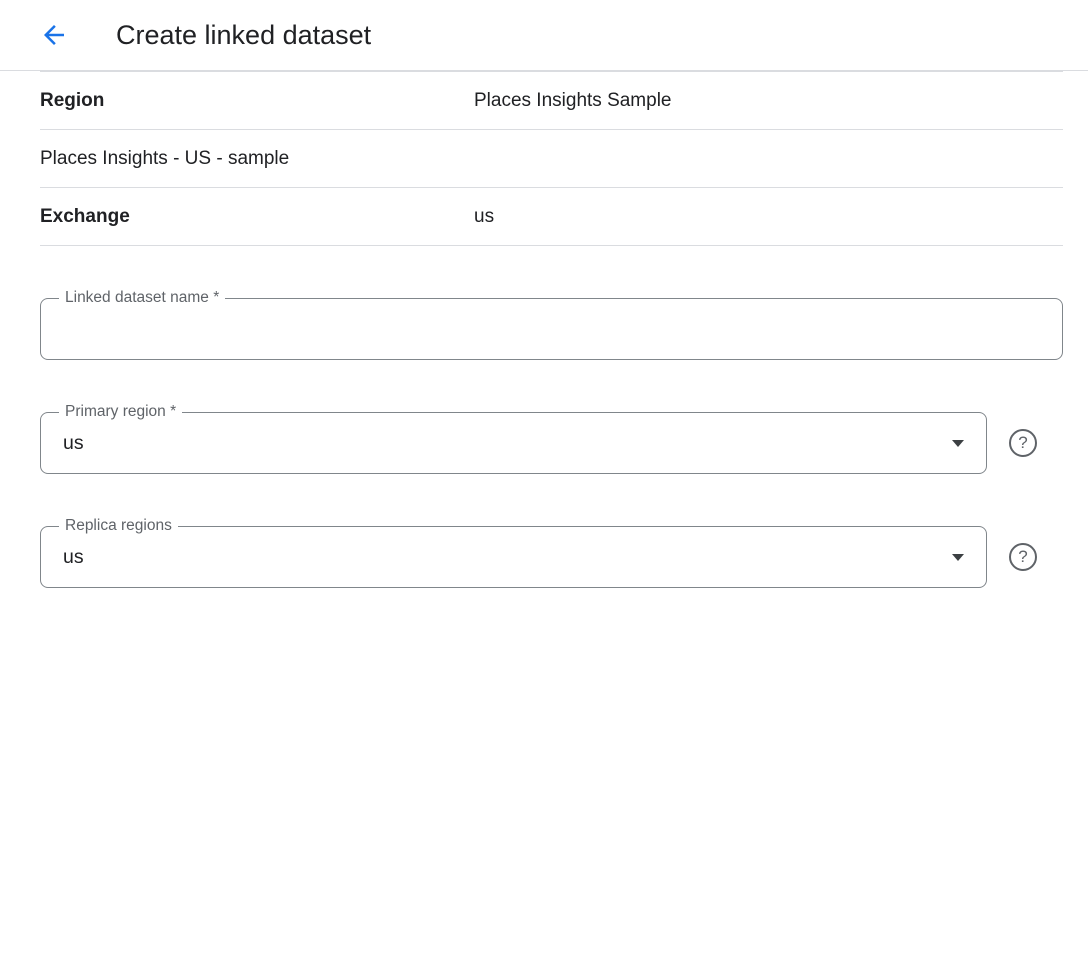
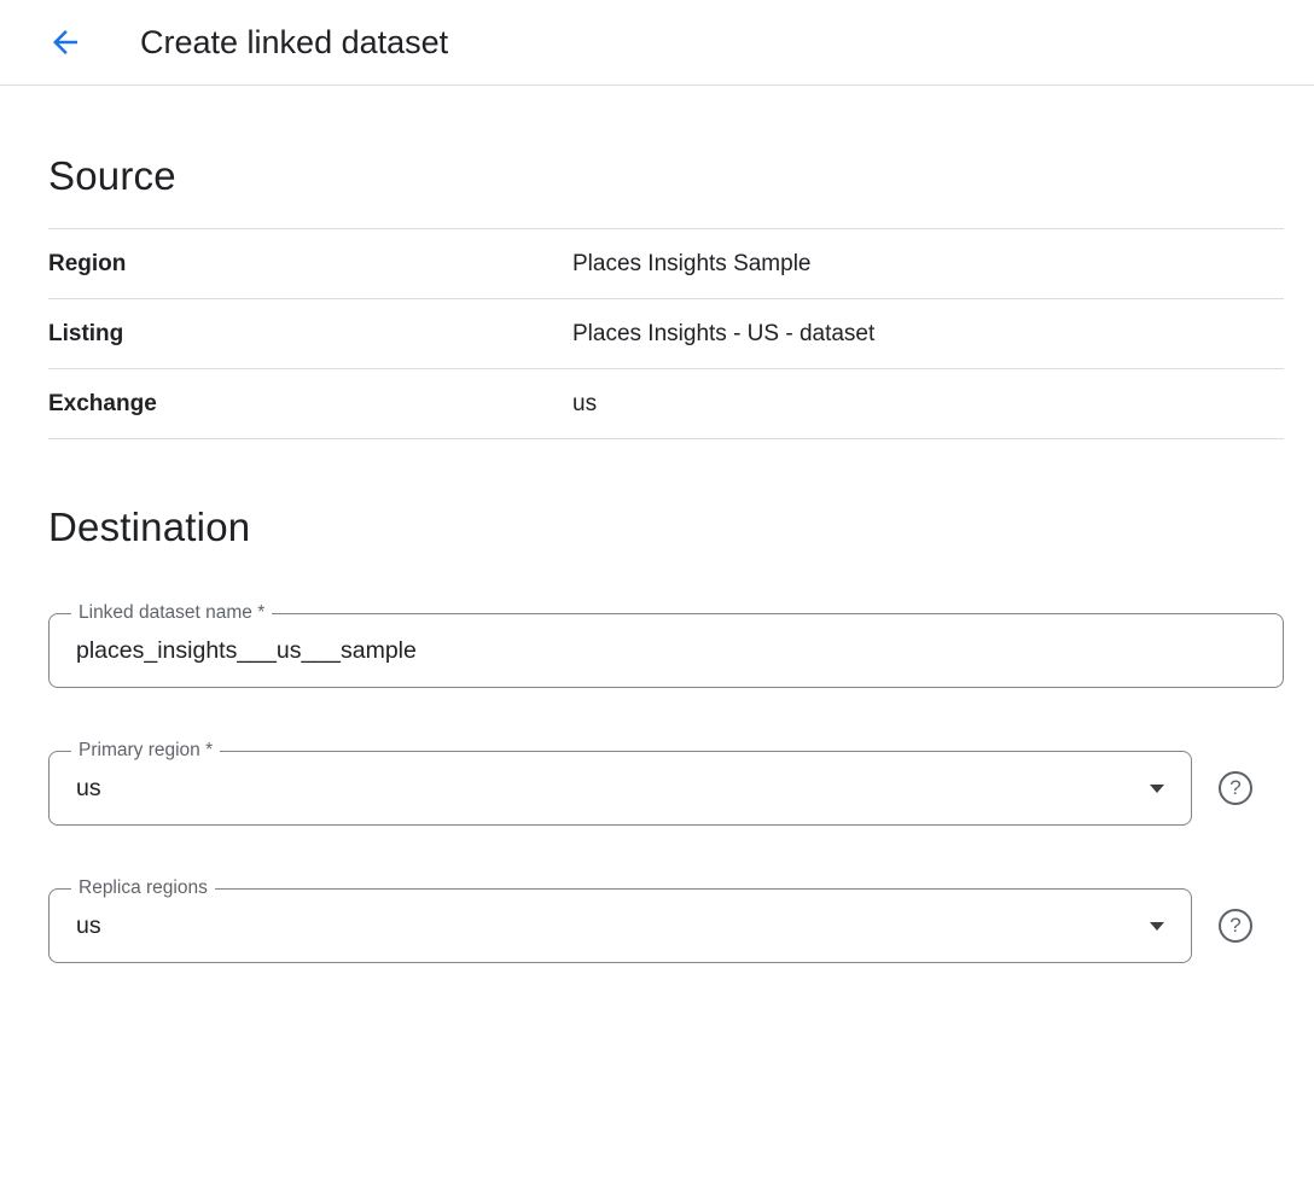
  Create linked dataset
+ Source
  Region
  Places Insights Sample
+ Listing
- Places Insights - US - sample
+ Places Insights - US - dataset
  Exchange
  us
+ Destination
  Linked dataset name *
+ places_insights___us___sample
  Primary region *
  us
  ?
  Replica regions
  us
  ?
